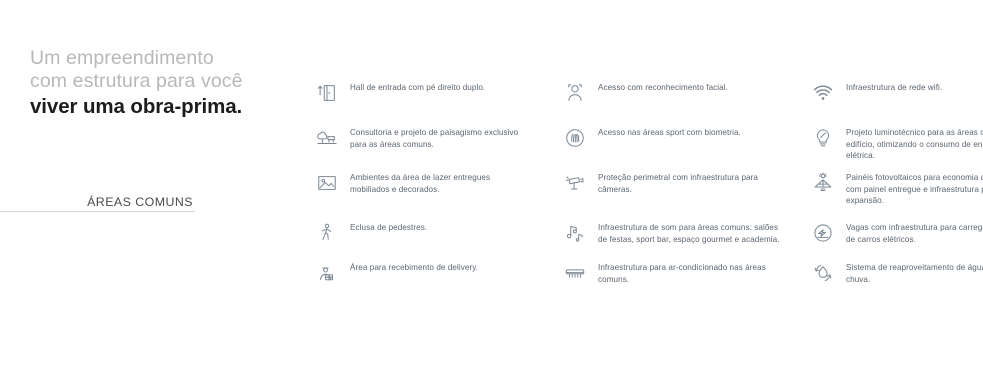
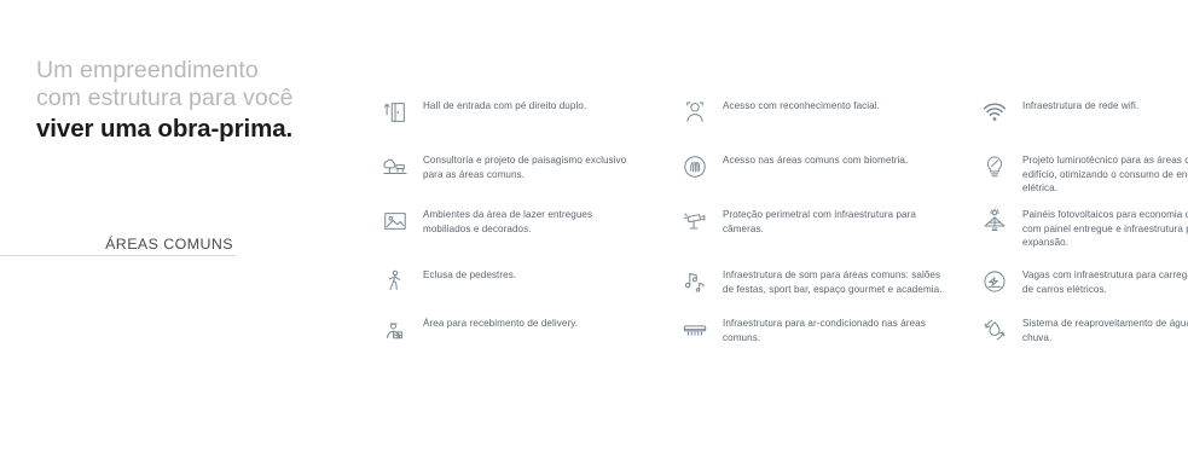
  Um empreendimento
  com estrutura para você
  viver uma obra-prima.
  ÁREAS COMUNS
  Hall de entrada com pé direito duplo.
  Consultoria e projeto de paisagismo exclusivo para as áreas comuns.
  Ambientes da área de lazer entregues mobiliados e decorados.
  Eclusa de pedestres.
  Área para recebimento de delivery.
  Acesso com reconhecimento facial.
- Acesso nas áreas sport com biometria.
+ Acesso nas áreas comuns com biometria.
  Proteção perimetral com infraestrutura para câmeras.
  Infraestrutura de som para áreas comuns: salões de festas, sport bar, espaço gourmet e academia.
  Infraestrutura para ar-condicionado nas áreas comuns.
  Infraestrutura de rede wifi.
  Projeto luminotécnico para as áreas c edifício, otimizando o consumo de en elétrica.
  Painéis fotovoltaicos para economia com painel entregue e infraestrutura expansão.
  Vagas com infraestrutura para carreg de carros elétricos.
  Sistema de reaproveitamento de águ chuva.
